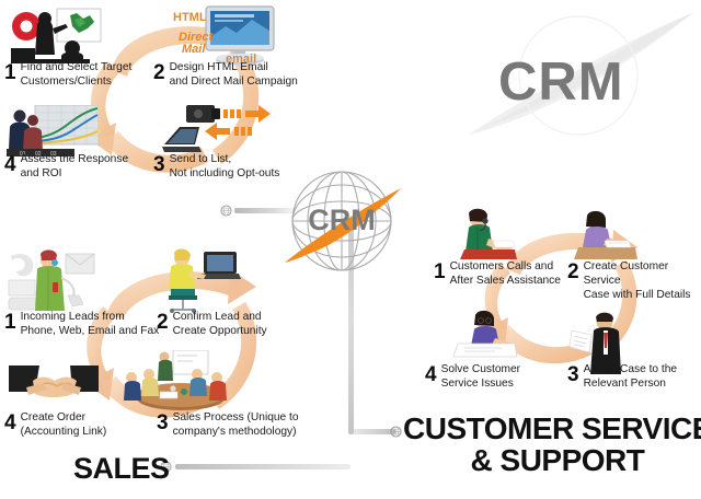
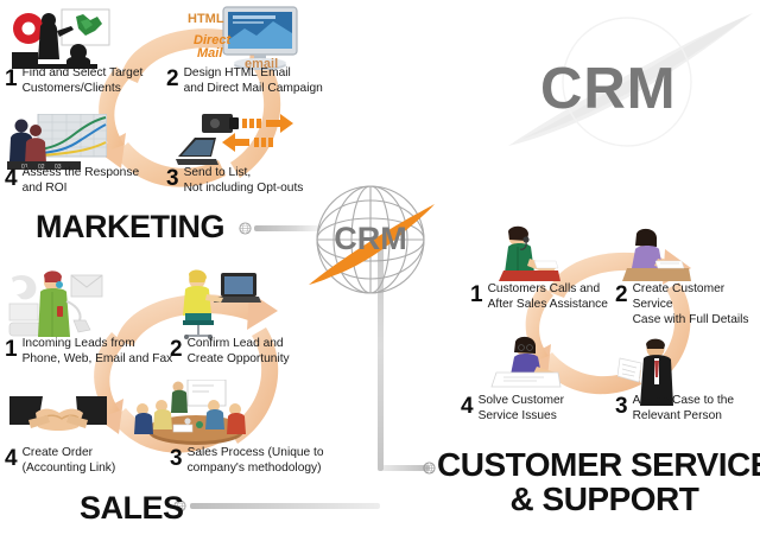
  CRM
  CRM
  HTML
  Direct
  Mail
  email
  1
  Find and Select Target
  Customers/Clients
  2
  Design HTML Email
  and Direct Mail Campaign
  3
  Send to List,
  Not including Opt-outs
  4
  Assess the Response
  and ROI
+ MARKETING
  1
  Incoming Leads from
  Phone, Web, Email and Fax
  2
  Confirm Lead and
  Create Opportunity
  3
  Sales Process (Unique to
  company's methodology)
  4
  Create Order
  (Accounting Link)
  SALES
  1
  Customers Calls and
  After Sales Assistance
  2
  Create Customer Service
  Case with Full Details
  3
  Assign Case to the
  Relevant Person
  4
  Solve Customer
  Service Issues
  CUSTOMER SERVIC
  & SUPPORT
